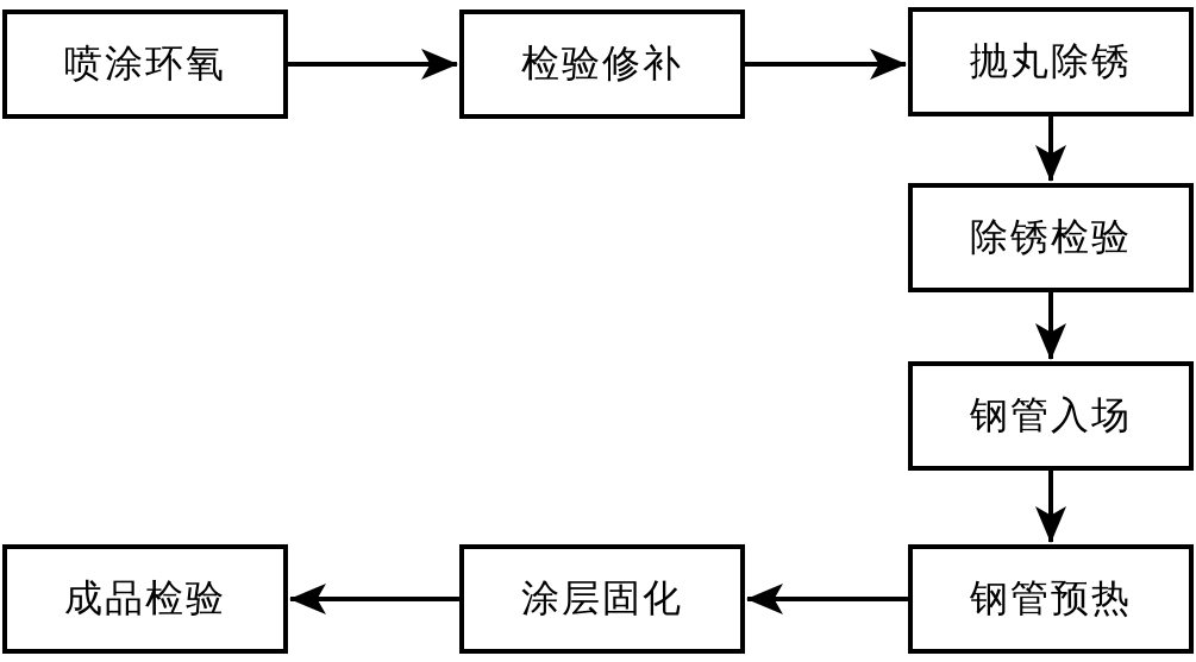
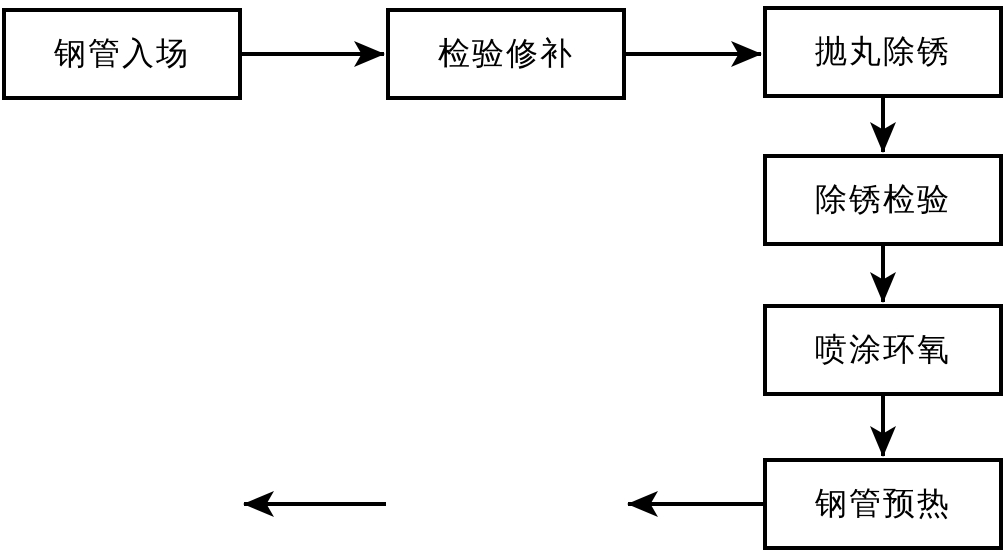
- 喷涂环氧
+ 钢管入场
  检验修补
  抛丸除锈
  除锈检验
- 钢管入场
+ 喷涂环氧
  钢管预热
- 涂层固化
- 成品检验
